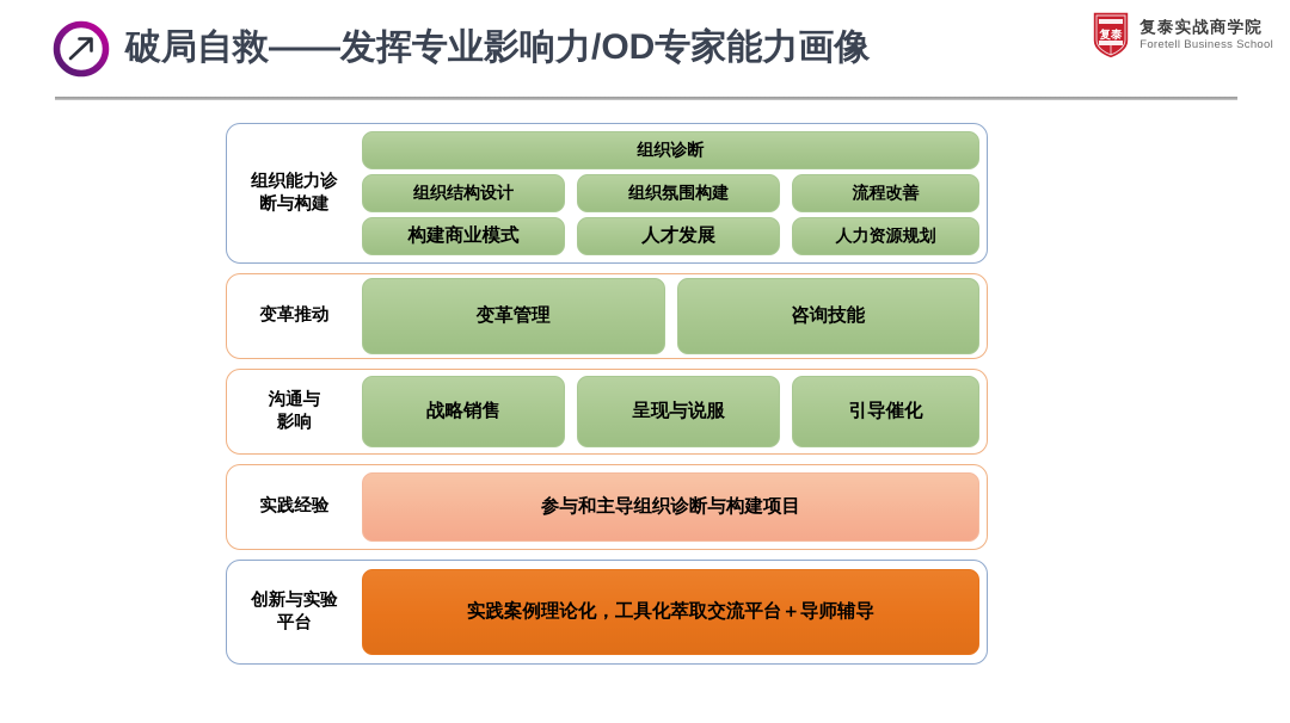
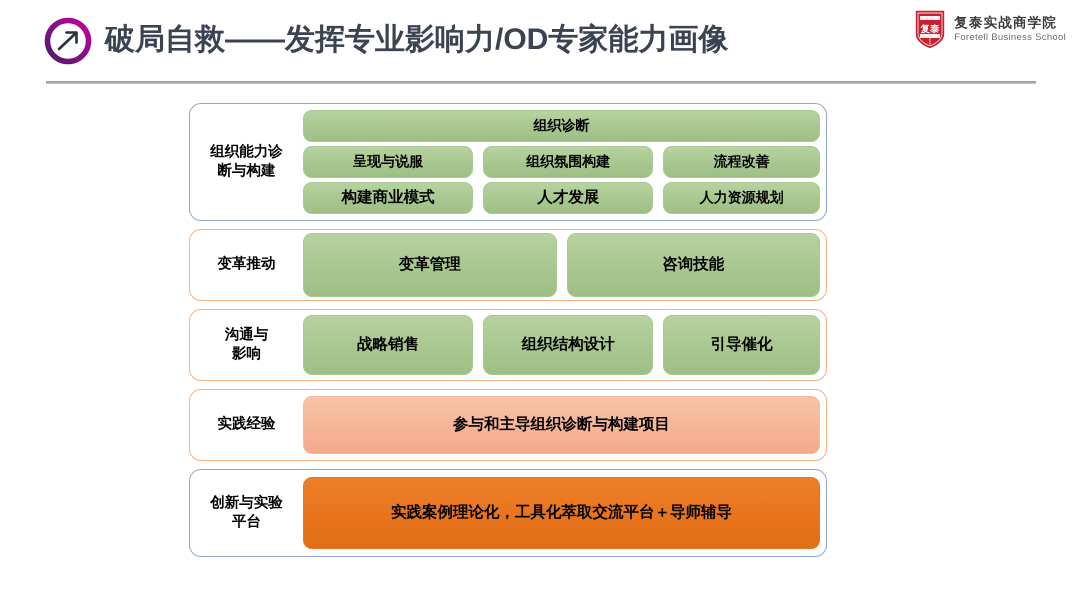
  破局自救——发挥专业影响力/OD专家能力画像
  复泰
  复泰实战商学院
  Foretell Business School
  组织能力诊
  断与构建
  组织诊断
- 组织结构设计
+ 呈现与说服
  组织氛围构建
  流程改善
  构建商业模式
  人才发展
  人力资源规划
  变革推动
  变革管理
  咨询技能
  沟通与
  影响
  战略销售
- 呈现与说服
+ 组织结构设计
  引导催化
  实践经验
  参与和主导组织诊断与构建项目
  创新与实验
  平台
  实践案例理论化，工具化萃取交流平台
  ＋导师辅导
